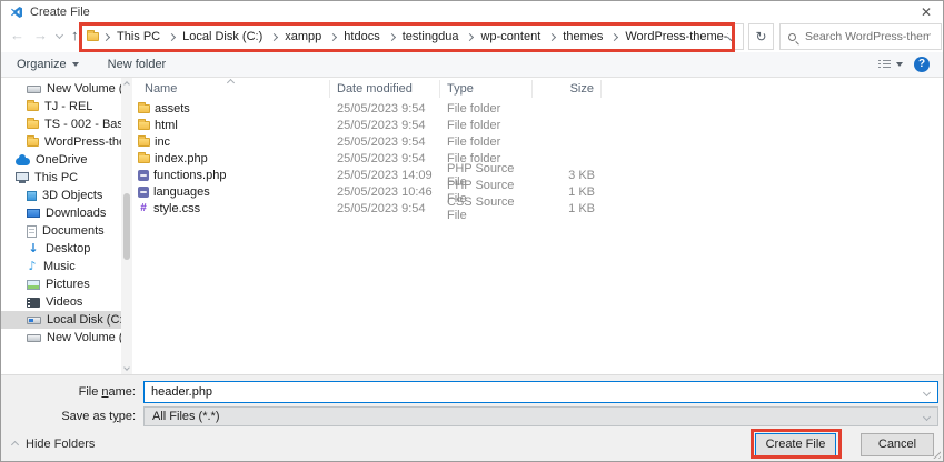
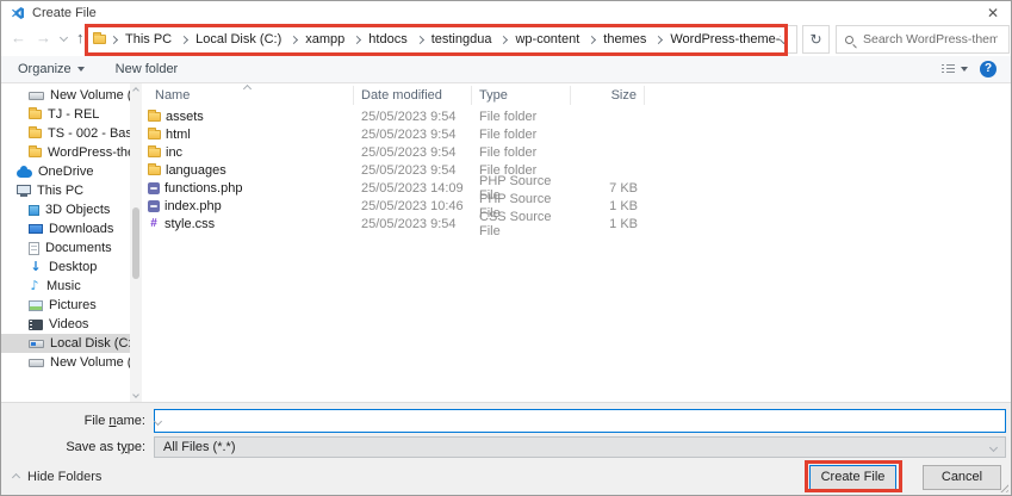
  Create File
  ✕
  ←
  →
  ↑
  This PC
  Local Disk (C:)
  xampp
  htdocs
  testingdua
  wp-content
  themes
  ↻
  Search WordPress-them
  Organize
  New folder
  ?
  New Volume
  TJ - REL
  WordPress-th
  OneDrive
  This PC
  3D Objects
  Downloads
  Documents
  Desktop
  Music
  Pictures
  Videos
  Local Disk (C
  New Volume
  Name
  Date modified
  Type
  Size
  assets
  25/05/2023 9:54
  File folder
  html
  25/05/2023 9:54
  File folder
  inc
  25/05/2023 9:54
  File folder
- index.php
+ languages
  25/05/2023 9:54
  File folder
  functions.php
  25/05/2023 14:09
  PHP Source File
- 3 KB
+ 7 KB
- languages
+ index.php
  25/05/2023 10:46
  PHP Source File
  1 KB
  style.css
  25/05/2023 9:54
  CSS Source File
  1 KB
  File name:
- header.php
  Save as type:
  All Files (*.*)
  Hide Folders
  Create File
  Cancel
